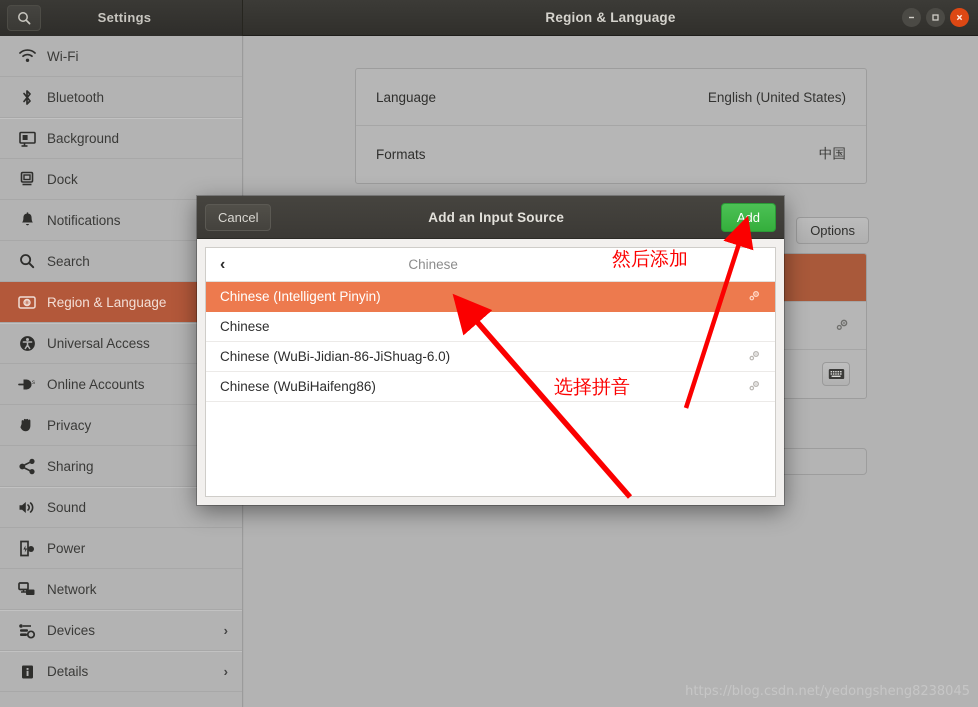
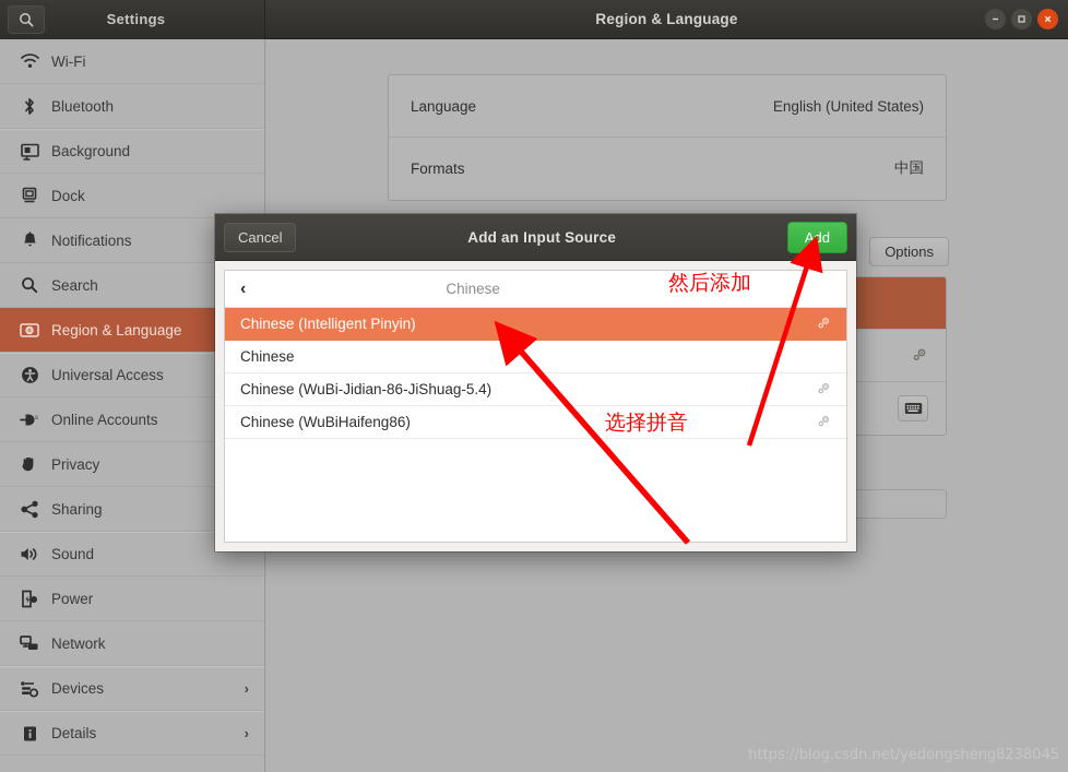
  Settings
  Region & Language
  Wi-Fi
  Bluetooth
  Background
  Dock
  Notifications
  Search
  Region & Language
  Universal Access
  Online Accounts
  Privacy
  Sharing
  Sound
  Power
  Network
  Devices
  ›
  Details
  ›
  Language
  English (United States)
  Formats
  中国
  Options
  Cancel
  Add an Input Source
  Add
  ‹
  Chinese
  Chinese (Intelligent Pinyin)
  Chinese
- Chinese (WuBi-Jidian-86-JiShuag-6.0)
+ Chinese (WuBi-Jidian-86-JiShuag-5.4)
  Chinese (WuBiHaifeng86)
  然后添加
  选择拼音
